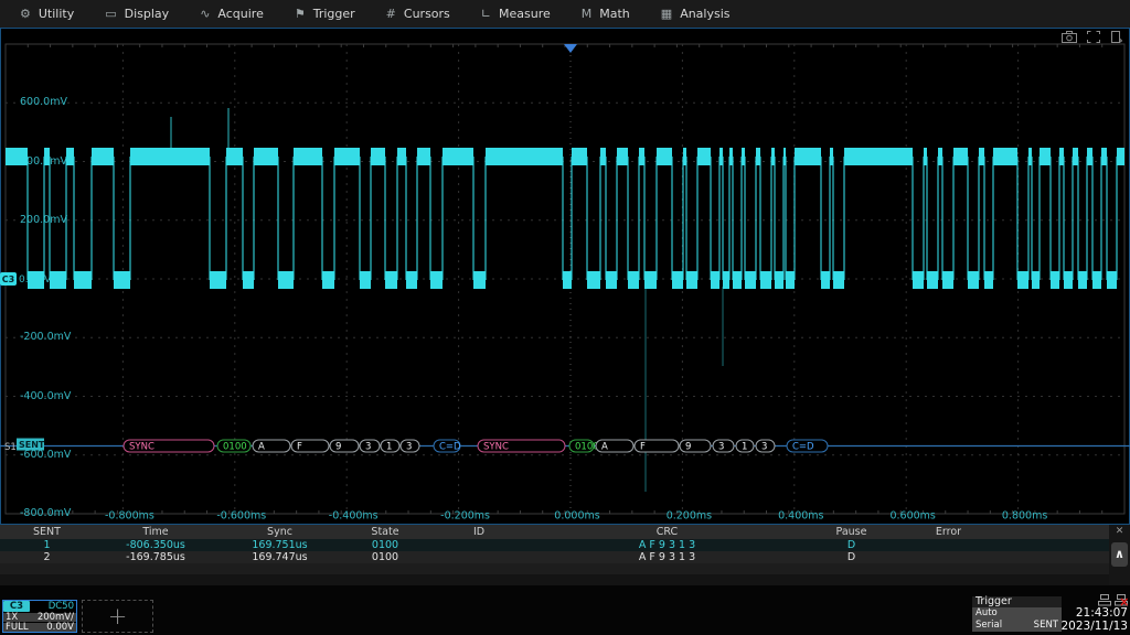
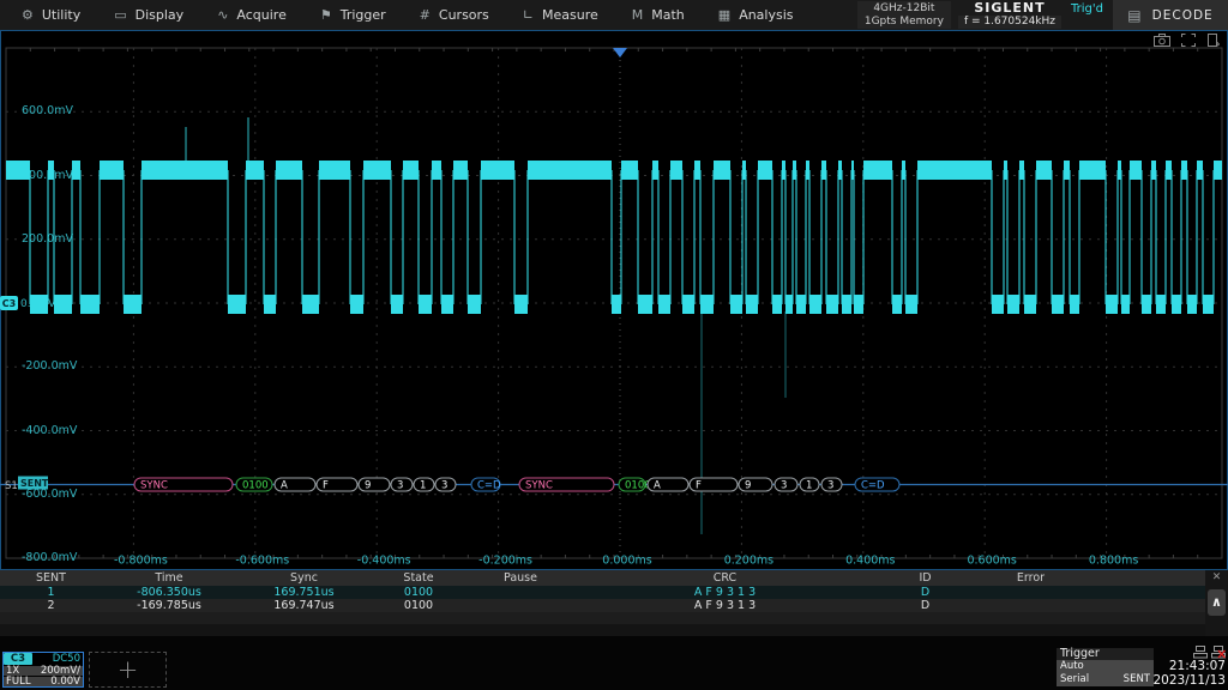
  ⚙
  Utility
  ▭
  Display
  ∿
  Acquire
  ⚑
  Trigger
  #
  Cursors
  ∟
  Measure
  M
  Math
  ▦
  Analysis
+ 4GHz-12Bit
+ 1Gpts Memory
+ SIGLENT
+ f = 1.670524kHz
+ Trig'd
+ ▤
+ DECODE
  600.0mV
  00.mV
  200.0mV
  -200.0mV
  -400.0mV
  -600.0mV
  -800.0mV
  -0.800ms
  -0.600ms
  -0.400ms
  -0.200ms
  0.000ms
  0.200ms
  0.400ms
  0.600ms
  0.800ms
  C3
  S1
  SENT
  SYNC
  0100
  A
  F
  9
  3
  1
  3
  C=D
  SYNC
  010
  A
  F
  9
  3
  1
  3
  C=D
  SENT
  Time
  Sync
  State
- ID
+ Pause
  CRC
- Pause
+ ID
  Error
  1
  -806.350us
  169.751us
  0100
  A F 9 3 1 3
  D
  2
  -169.785us
  169.747us
  0100
  A F 9 3 1 3
  D
  ✕
  ∧
  C3
  DC50
  1X
  200mV/
  FULL
  0.00V
  +
  Trigger
  Auto
  Serial
  SENT
  21:43:07
  2023/11/13
